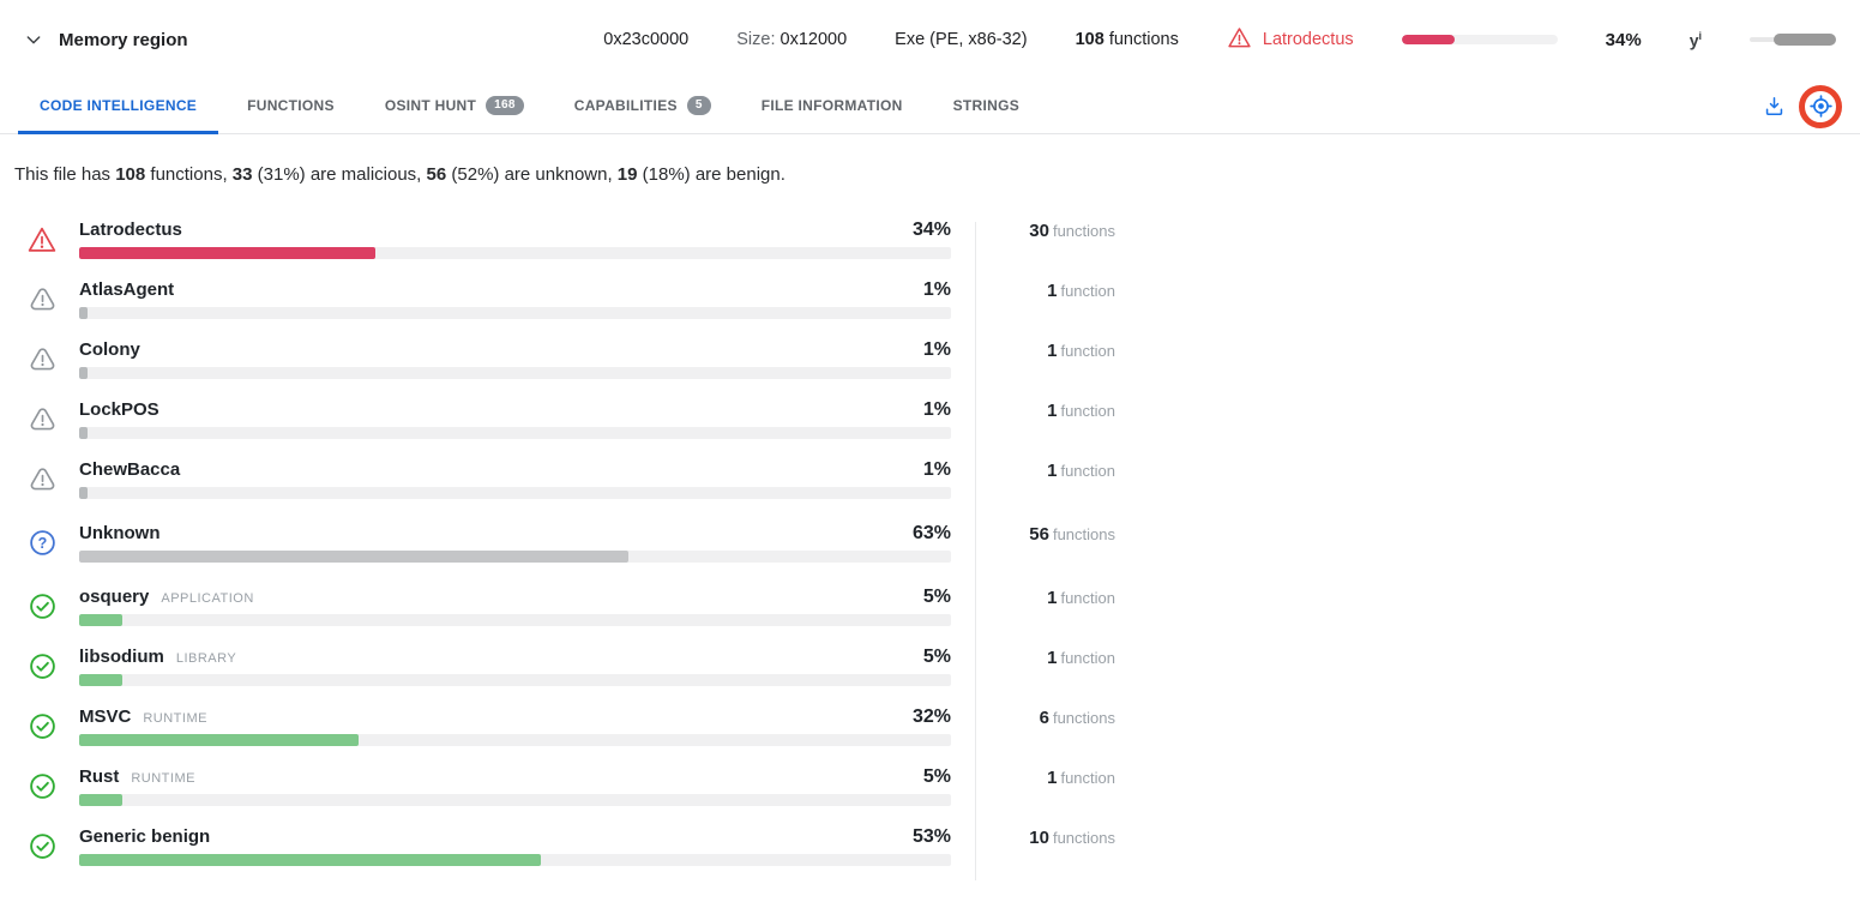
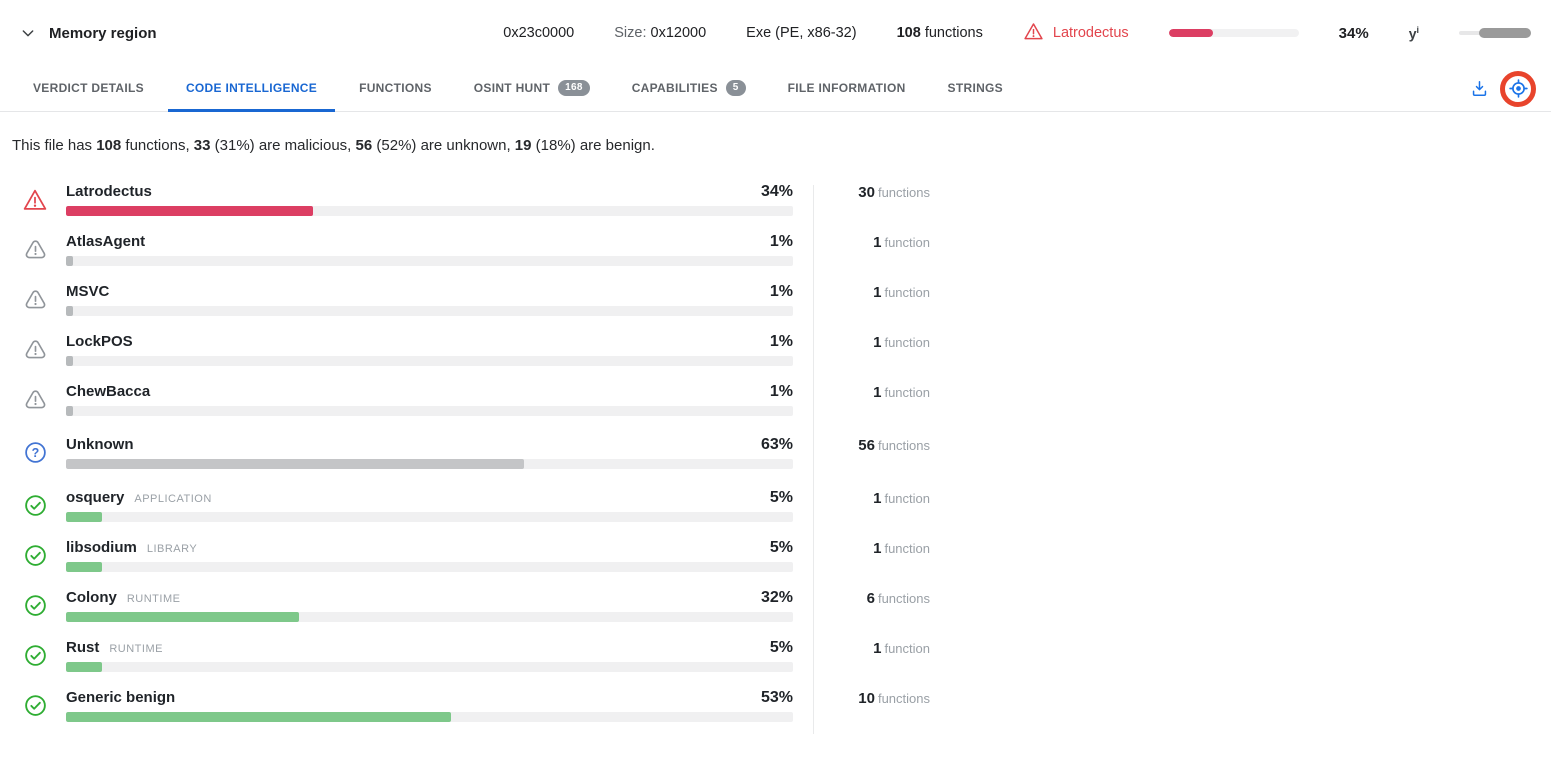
  Memory region
  0x23c0000
  Size: 0x12000
  Exe (PE, x86-32)
  108 functions
  Latrodectus
  34%
  yi
+ VERDICT DETAILS
  CODE INTELLIGENCE
  FUNCTIONS
  OSINT HUNT
  168
  CAPABILITIES
  5
  FILE INFORMATION
  STRINGS
  This file has 108 functions, 33 (31%) are malicious, 56 (52%) are unknown, 19 (18%) are benign.
  Latrodectus
  34%
  30 functions
  AtlasAgent
  1%
  1 function
- Colony
+ MSVC
  1%
  1 function
  LockPOS
  1%
  1 function
  ChewBacca
  1%
  1 function
  ?
  Unknown
  63%
  56 functions
  osquery
  APPLICATION
  5%
  1 function
  libsodium
  LIBRARY
  5%
  1 function
- MSVC
+ Colony
  RUNTIME
  32%
  6 functions
  Rust
  RUNTIME
  5%
  1 function
  Generic benign
  53%
  10 functions
